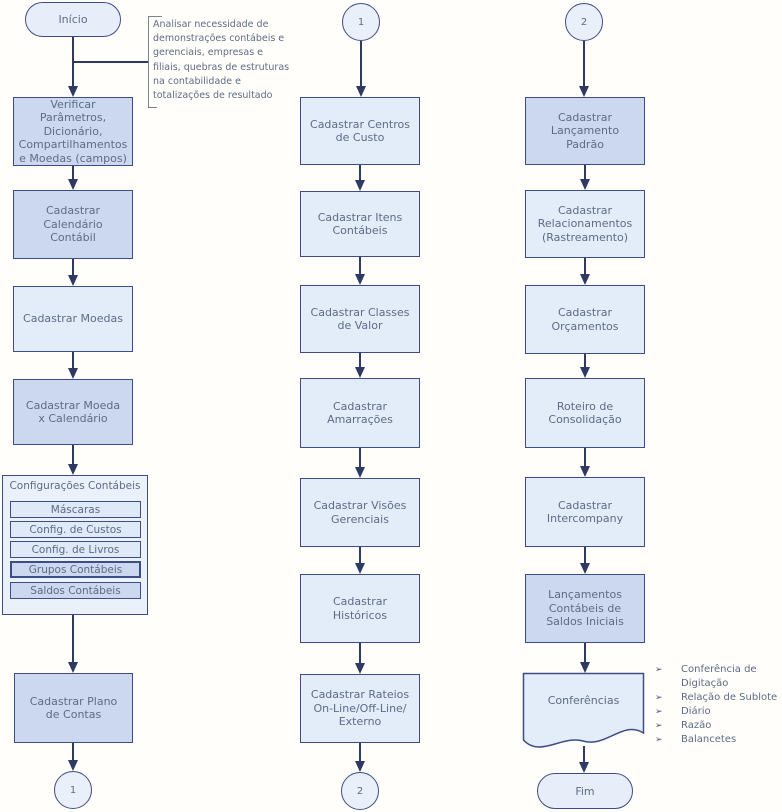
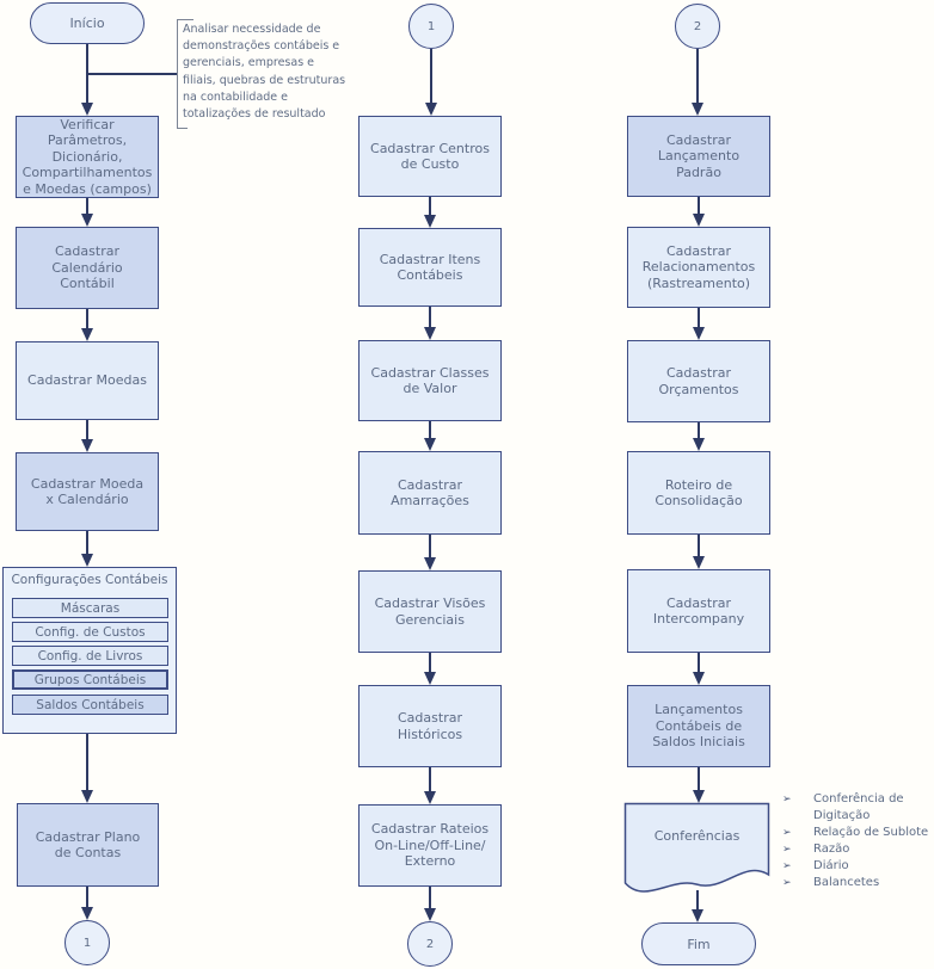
  Início
  Analisar necessidade de
  demonstrações contábeis e
  gerenciais, empresas e
  filiais, quebras de estruturas
  na contabilidade e
  totalizações de resultado
  Verificar Parâmetros, Dicionário, Compartilhamentos e Moedas (campos)
  Cadastrar Calendário Contábil
  Cadastrar Moedas
  Cadastrar Moeda x Calendário
  Configurações Contábeis
  Máscaras
  Config. de Custos
  Config. de Livros
  Grupos Contábeis
  Saldos Contábeis
  Cadastrar Plano de Contas
  1
  1
  Cadastrar Centros de Custo
  Cadastrar Itens Contábeis
  Cadastrar Classes de Valor
  Cadastrar Amarrações
  Cadastrar Visões Gerenciais
  Cadastrar Históricos
  Cadastrar Rateios On-Line/Off-Line/ Externo
  2
  2
  Cadastrar Lançamento Padrão
  Cadastrar Relacionamentos (Rastreamento)
  Cadastrar Orçamentos
  Roteiro de Consolidação
  Cadastrar Intercompany
  Lançamentos Contábeis de Saldos Iniciais
  Conferências
  Fim
  ➢
  Conferência de Digitação
  ➢
  Relação de Sublote
  ➢
- Diário
+ Razão
  ➢
- Razão
+ Diário
  ➢
  Balancetes
